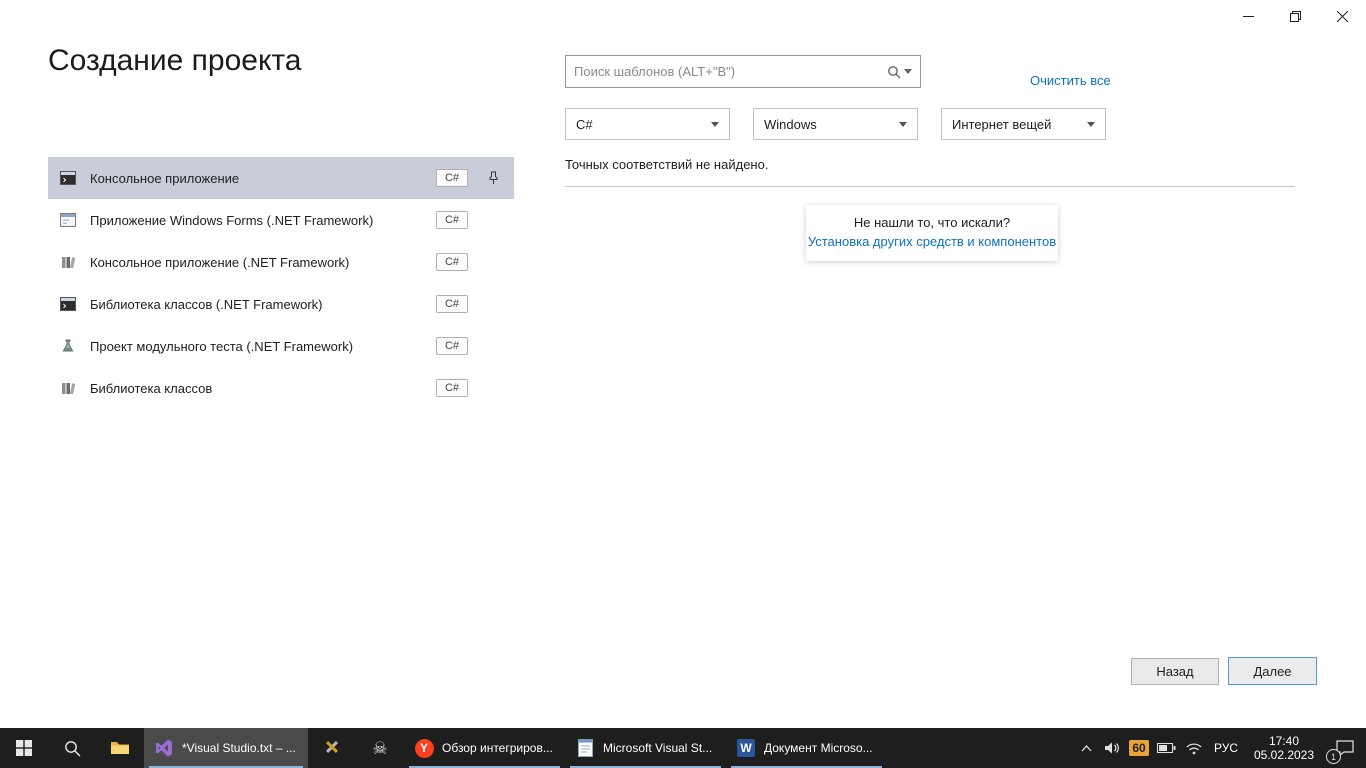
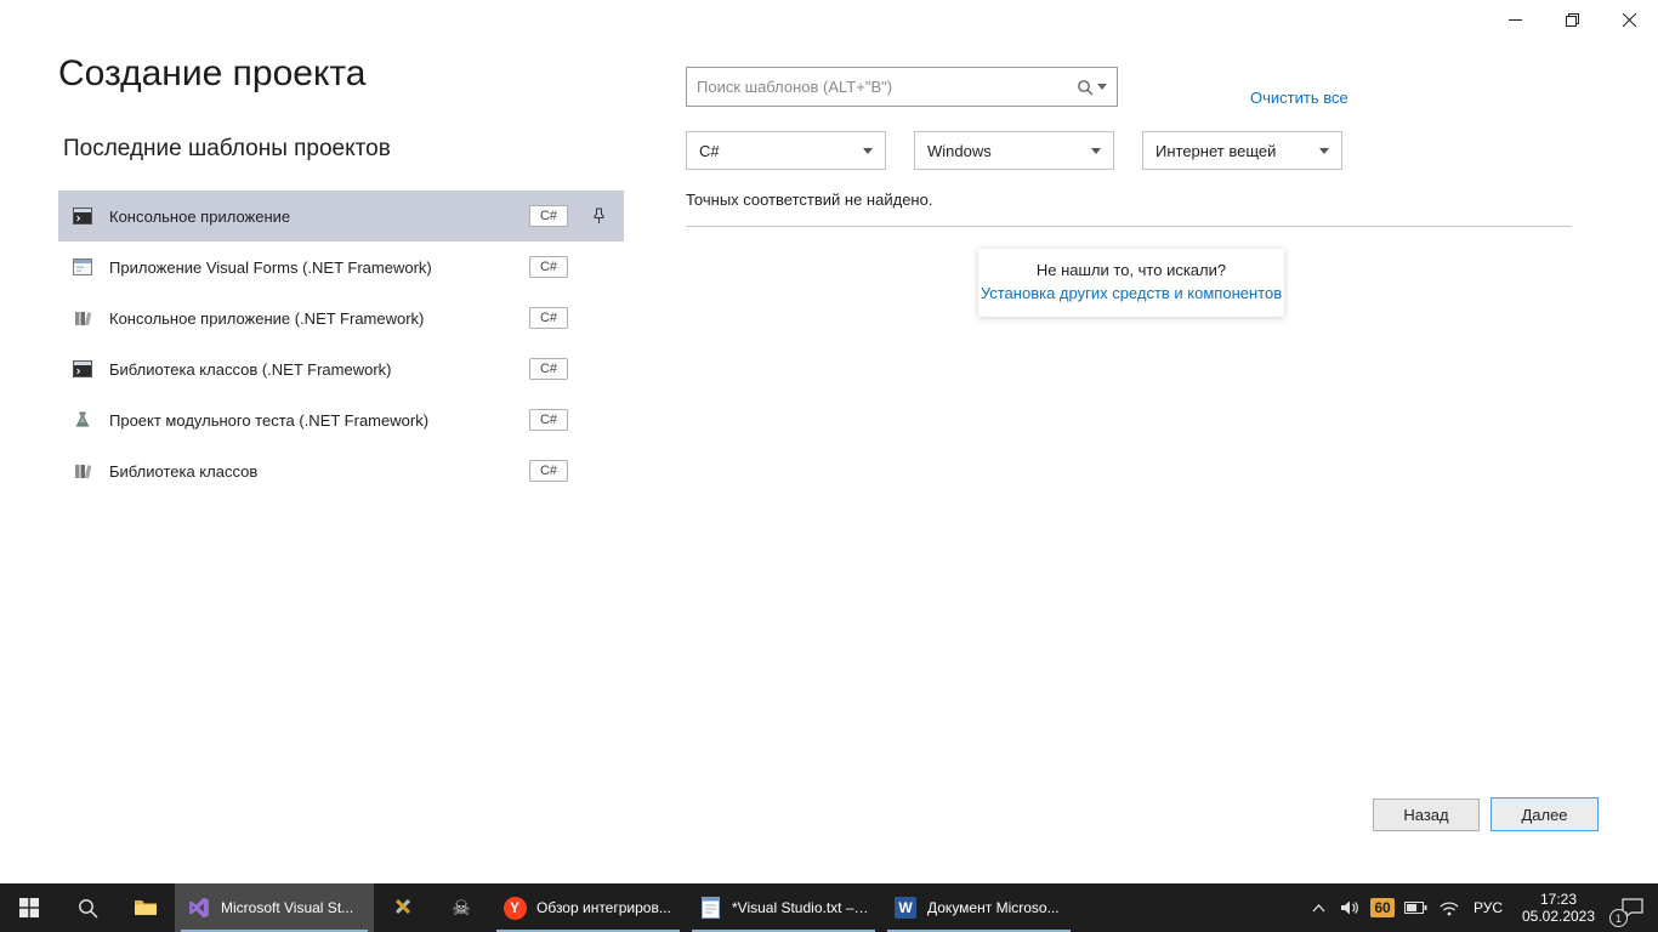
  Создание проекта
+ Последние шаблоны проектов
  Консольное приложение
  C#
- Приложение Windows Forms (.NET Framework)
+ Приложение Visual Forms (.NET Framework)
  C#
  Консольное приложение (.NET Framework)
  C#
  Библиотека классов (.NET Framework)
  C#
  Проект модульного теста (.NET Framework)
  C#
  Библиотека классов
  C#
  Поиск шаблонов (ALT+"B")
  Очистить все
  C#
  Windows
  Интернет вещей
  Точных соответствий не найдено.
  Не нашли то, что искали?
  Установка других средств и компонентов
  Назад
  Далее
- *Visual Studio.txt – ...
+ Microsoft Visual St...
  ☠
  Y
  Обзор интегриров...
- Microsoft Visual St...
+ *Visual Studio.txt – ...
  W
  Документ Microso...
  60
  РУС
- 17:40
+ 17:23
  05.02.2023
  1
